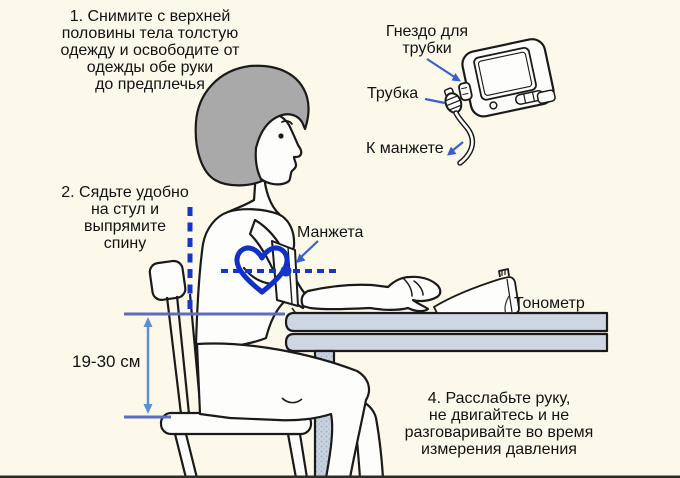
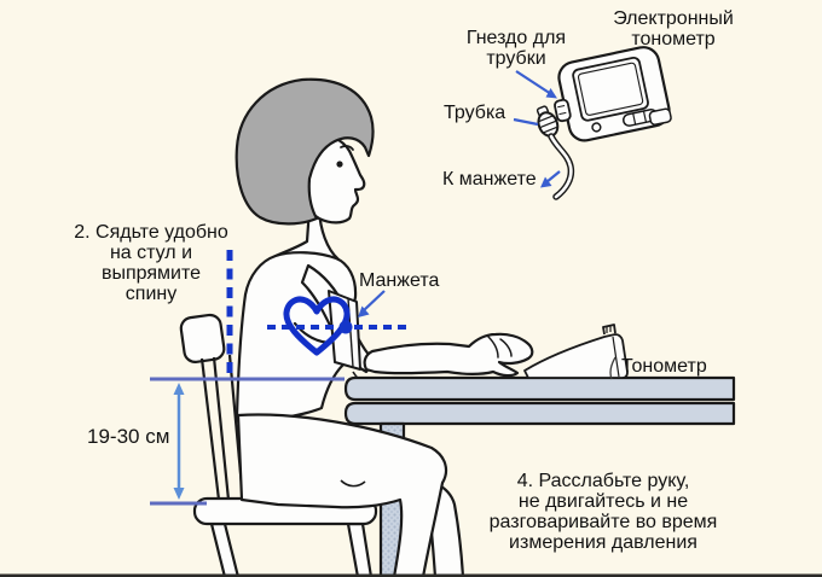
- 1. Снимите с верхней
- половины тела толстую
- одежду и освободите от
- одежды обе руки
- до предплечья
  2. Сядьте удобно
  на стул и
  выпрямите
  спину
  4. Расслабьте руку,
  не двигайтесь и не
  разговаривайте во время
  измерения давления
+ Электронный
+ тонометр
  Гнездо для
  трубки
  Трубка
  К манжете
  Манжета
  Тонометр
  19-30 см
